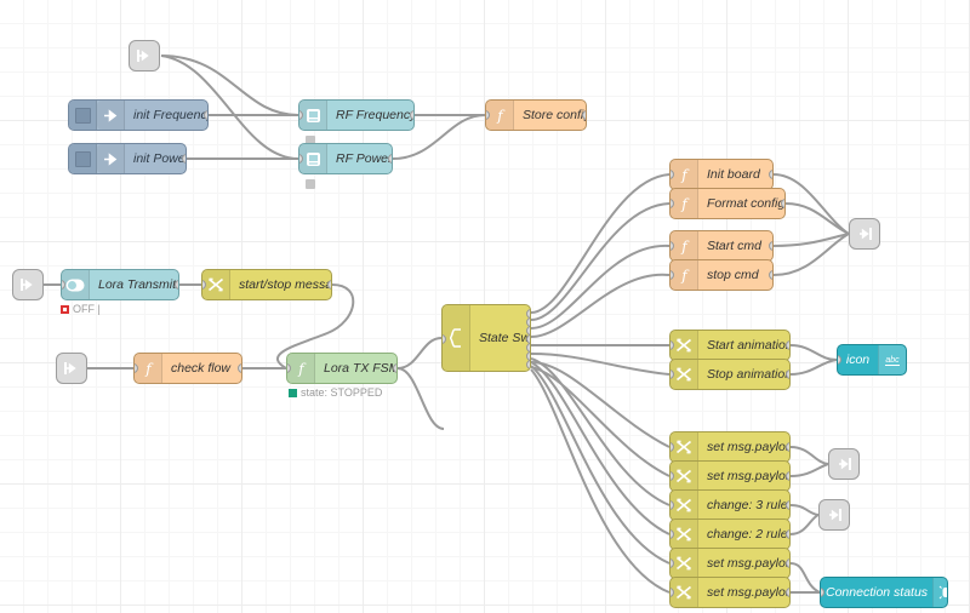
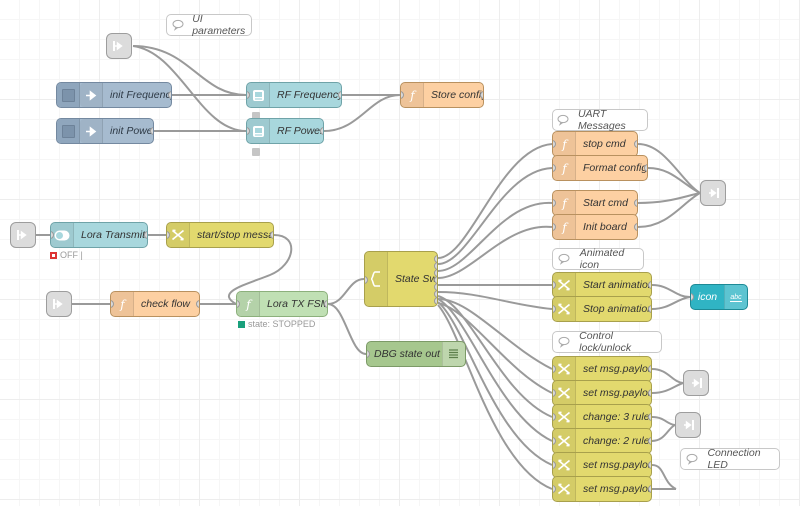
+ UI parameters
+ UART Messages
+ Animated icon
+ Control lock/unlock
+ Connection LED
  init Frequen
  init Pow
  RF Frequenc
  RF Powe
  f
  Store conf
  f
- Init board
+ stop cmd
  f
  Format confi
  f
  Start cmd
  f
- stop cmd
+ Init board
  Lora Transmi
  OFF |
  start/stop mess
  f
  check flow
  f
  Lora TX FS
  state: STOPPED
+ DBG state out
  Start animatio
  Stop animatio
  icon
  set msg.paylo
  set msg.paylo
  change: 3 rule
  change: 2 rule
  set msg.paylo
  set msg.paylo
- Connection status
